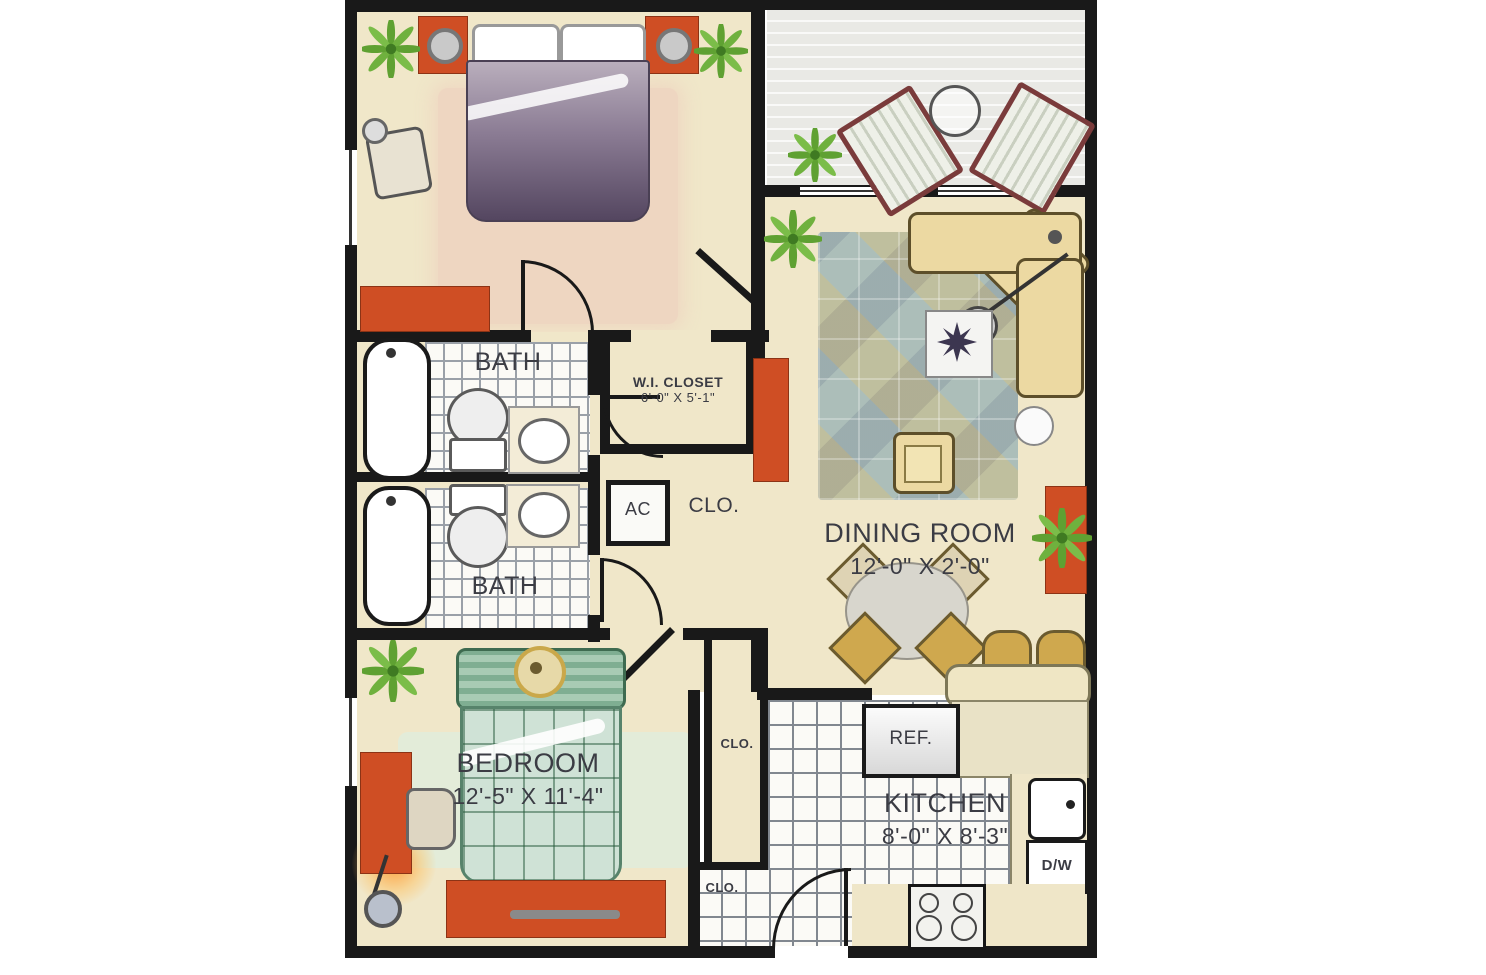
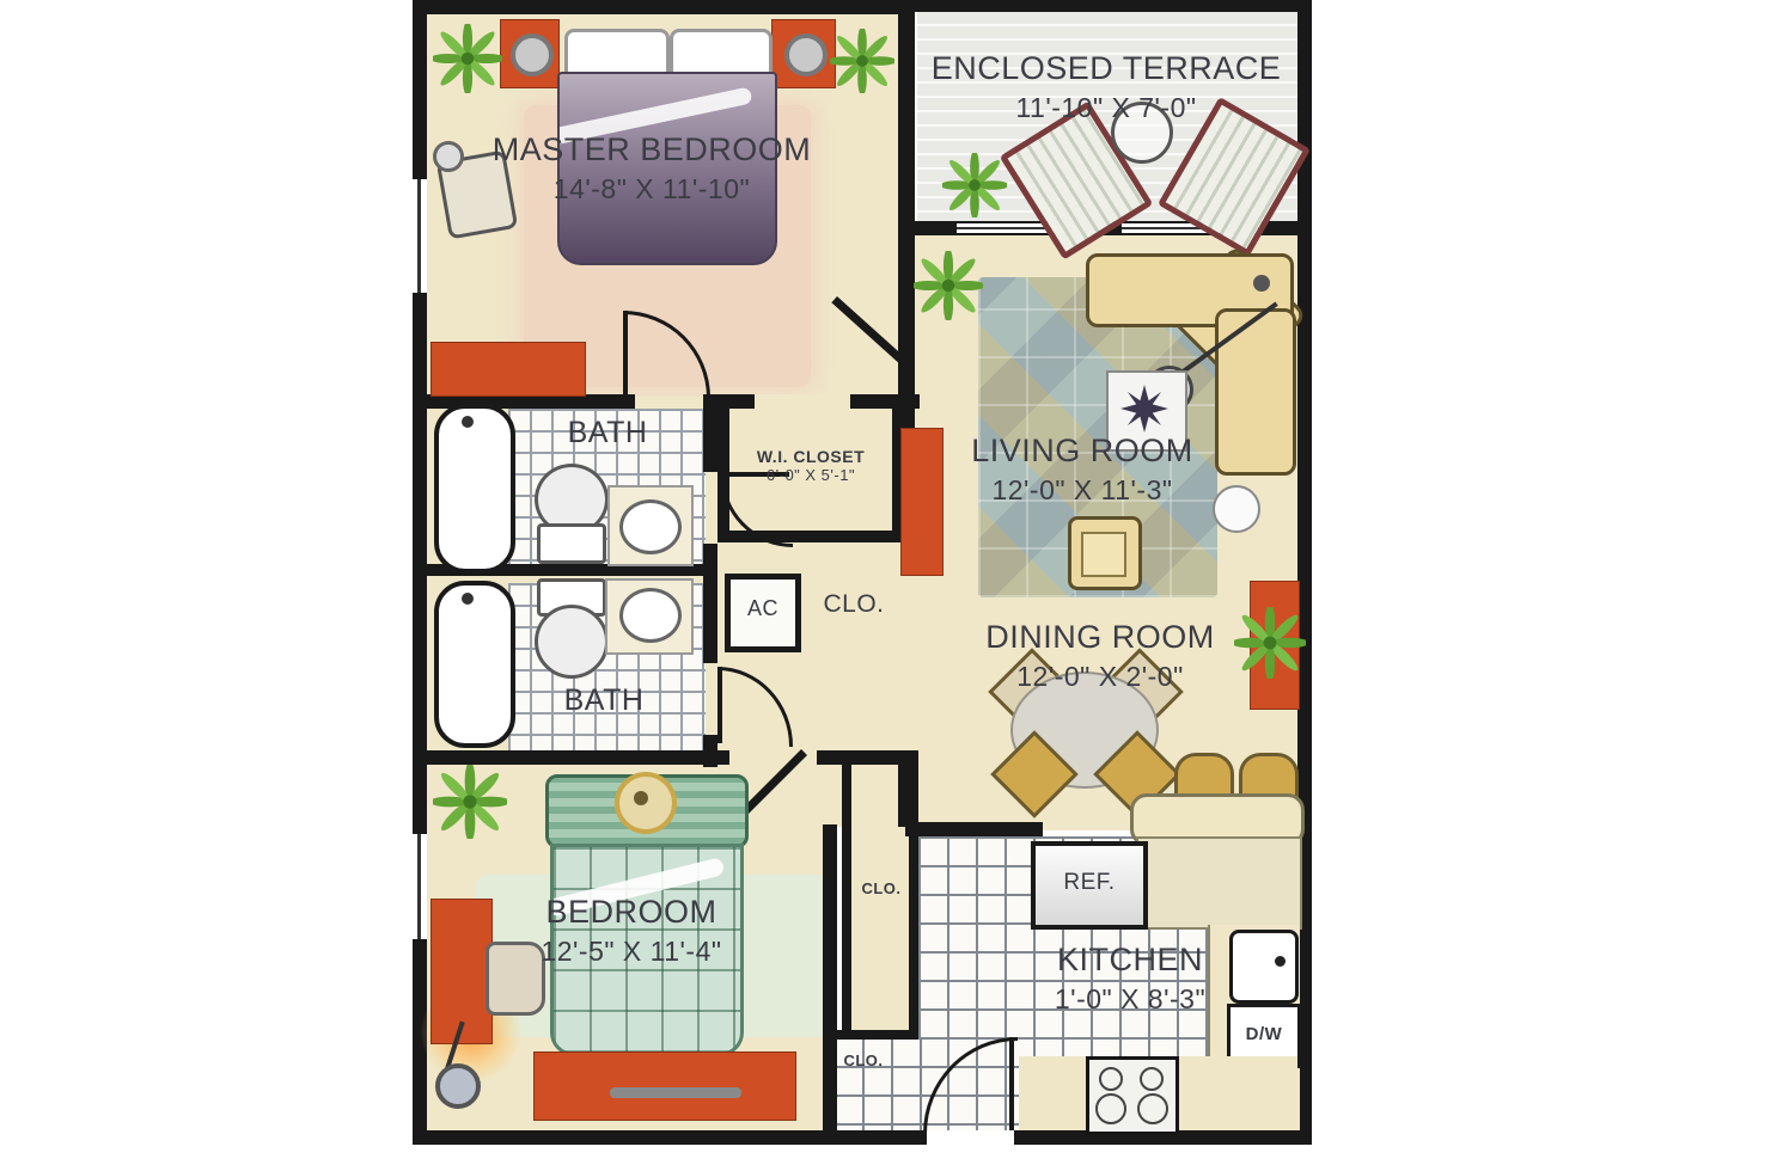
+ MASTER BEDROOM
+ 14'-8" X 11'-10"
+ ENCLOSED TERRACE
+ 11'-10" X 7'-0"
+ LIVING ROOM
+ 12'-0" X 11'-3"
  DINING ROOM
  12'-0" X 2'-0"
  REF.
  D/W
  KITCHEN
- 8'-0" X 8'-3"
+ 1'-0" X 8'-3"
  BATH
  BATH
  W.I. CLOSET
  6'-0" X 5'-1"
  AC
  CLO.
  BEDROOM
  12'-5" X 11'-4"
  CLO.
  CLO.
